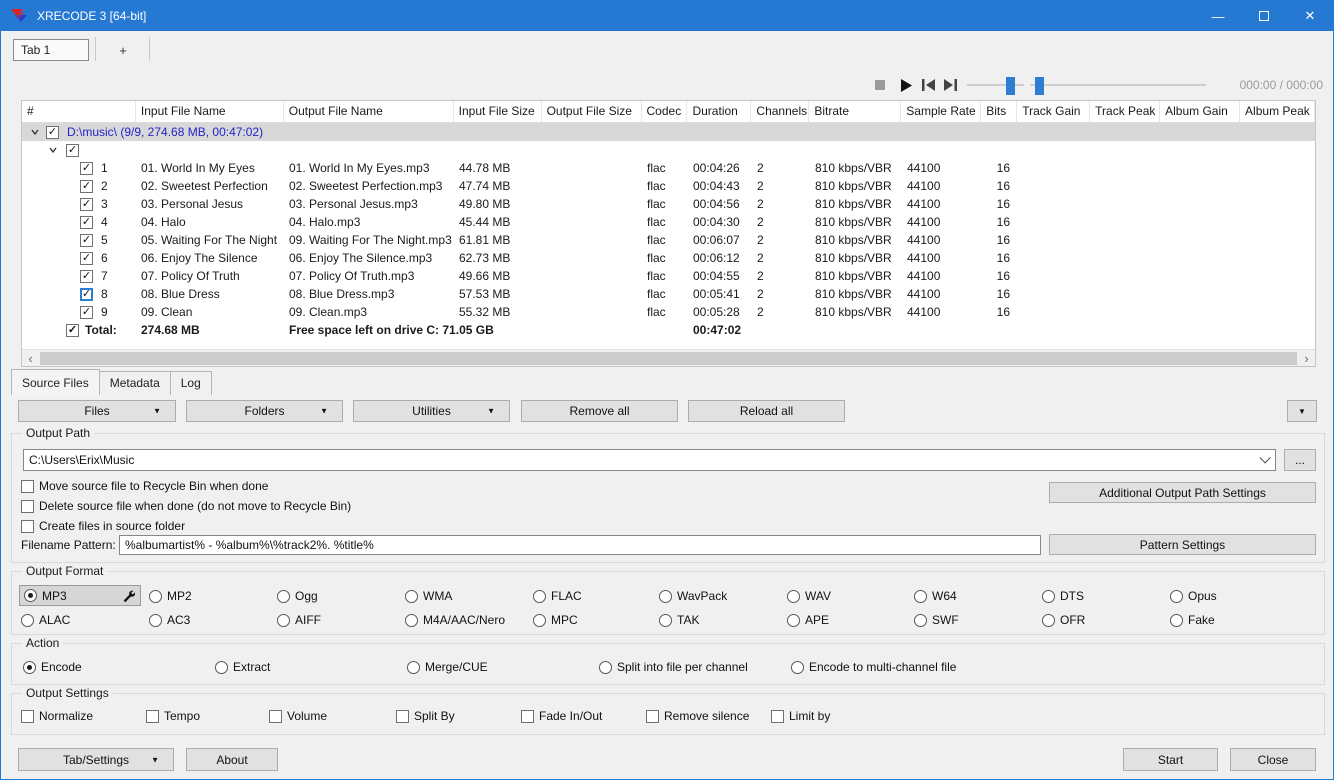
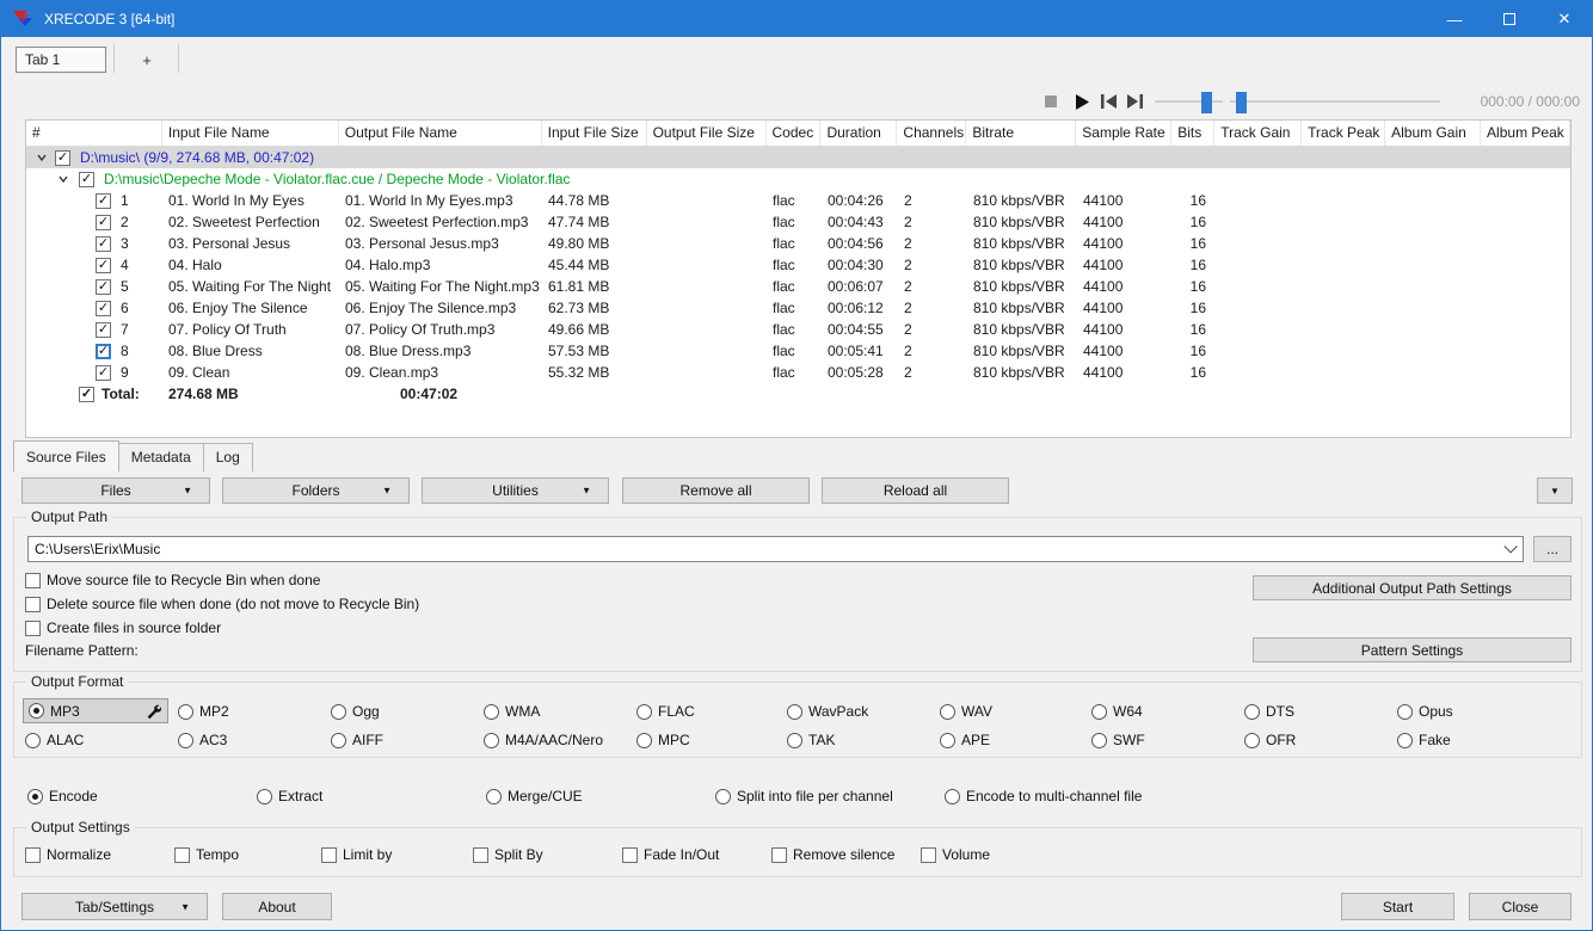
  XRECODE 3 [64-bit]
  —
  ✕
  Tab 1
  +
  000:00 / 000:00
  #
  Input File Name
  Output File Name
  Input File Size
  Output File Size
  Codec
  Duration
  Channels
  Bitrate
  Sample Rate
  Bits
  Track Gain
  Track Peak
  Album Gain
  Album Peak
  D:\music\ (9/9, 274.68 MB, 00:47:02)
+ D:\music\Depeche Mode - Violator.flac.cue / Depeche Mode - Violator.flac
  1
  01. World In My Eyes
  01. World In My Eyes.mp3
  44.78 MB
  flac
  00:04:26
  2
  810 kbps/VBR
  44100
  16
  2
  02. Sweetest Perfection
  02. Sweetest Perfection.mp3
  47.74 MB
  flac
  00:04:43
  2
  810 kbps/VBR
  44100
  16
  3
  03. Personal Jesus
  03. Personal Jesus.mp3
  49.80 MB
  flac
  00:04:56
  2
  810 kbps/VBR
  44100
  16
  4
  04. Halo
  04. Halo.mp3
  45.44 MB
  flac
  00:04:30
  2
  810 kbps/VBR
  44100
  16
  5
  05. Waiting For The Night
- 09. Waiting For The Night.mp3
+ 05. Waiting For The Night.mp3
  61.81 MB
  flac
  00:06:07
  2
  810 kbps/VBR
  44100
  16
  6
  06. Enjoy The Silence
  06. Enjoy The Silence.mp3
  62.73 MB
  flac
  00:06:12
  2
  810 kbps/VBR
  44100
  16
  7
  07. Policy Of Truth
  07. Policy Of Truth.mp3
  49.66 MB
  flac
  00:04:55
  2
  810 kbps/VBR
  44100
  16
  8
  08. Blue Dress
  08. Blue Dress.mp3
  57.53 MB
  flac
  00:05:41
  2
  810 kbps/VBR
  44100
  16
  9
  09. Clean
  09. Clean.mp3
  55.32 MB
  flac
  00:05:28
  2
  810 kbps/VBR
  44100
  16
  Total:
  274.68 MB
- Free space left on drive C: 71.05 GB
  00:47:02
- ‹
- ›
  Source Files
  Metadata
  Log
  Files
  ▼
  Folders
  ▼
  Utilities
  ▼
  Remove all
  Reload all
  ▼
  Output Path
  C:\Users\Erix\Music
  ...
  Move source file to Recycle Bin when done
  Delete source file when done (do not move to Recycle Bin)
  Create files in source folder
  Additional Output Path Settings
  Filename Pattern:
- %albumartist% - %album%\%track2%. %title%
  Pattern Settings
  Output Format
  MP3
  MP2
  Ogg
  WMA
  FLAC
  WavPack
  WAV
  W64
  DTS
  Opus
  ALAC
  AC3
  AIFF
  M4A/AAC/Nero
  MPC
  TAK
  APE
  SWF
  OFR
  Fake
- Action
  Encode
  Extract
  Merge/CUE
  Split into file per channel
  Encode to multi-channel file
  Output Settings
  Normalize
  Tempo
- Volume
+ Limit by
  Split By
  Fade In/Out
  Remove silence
- Limit by
+ Volume
  Tab/Settings
  ▼
  About
  Start
  Close
